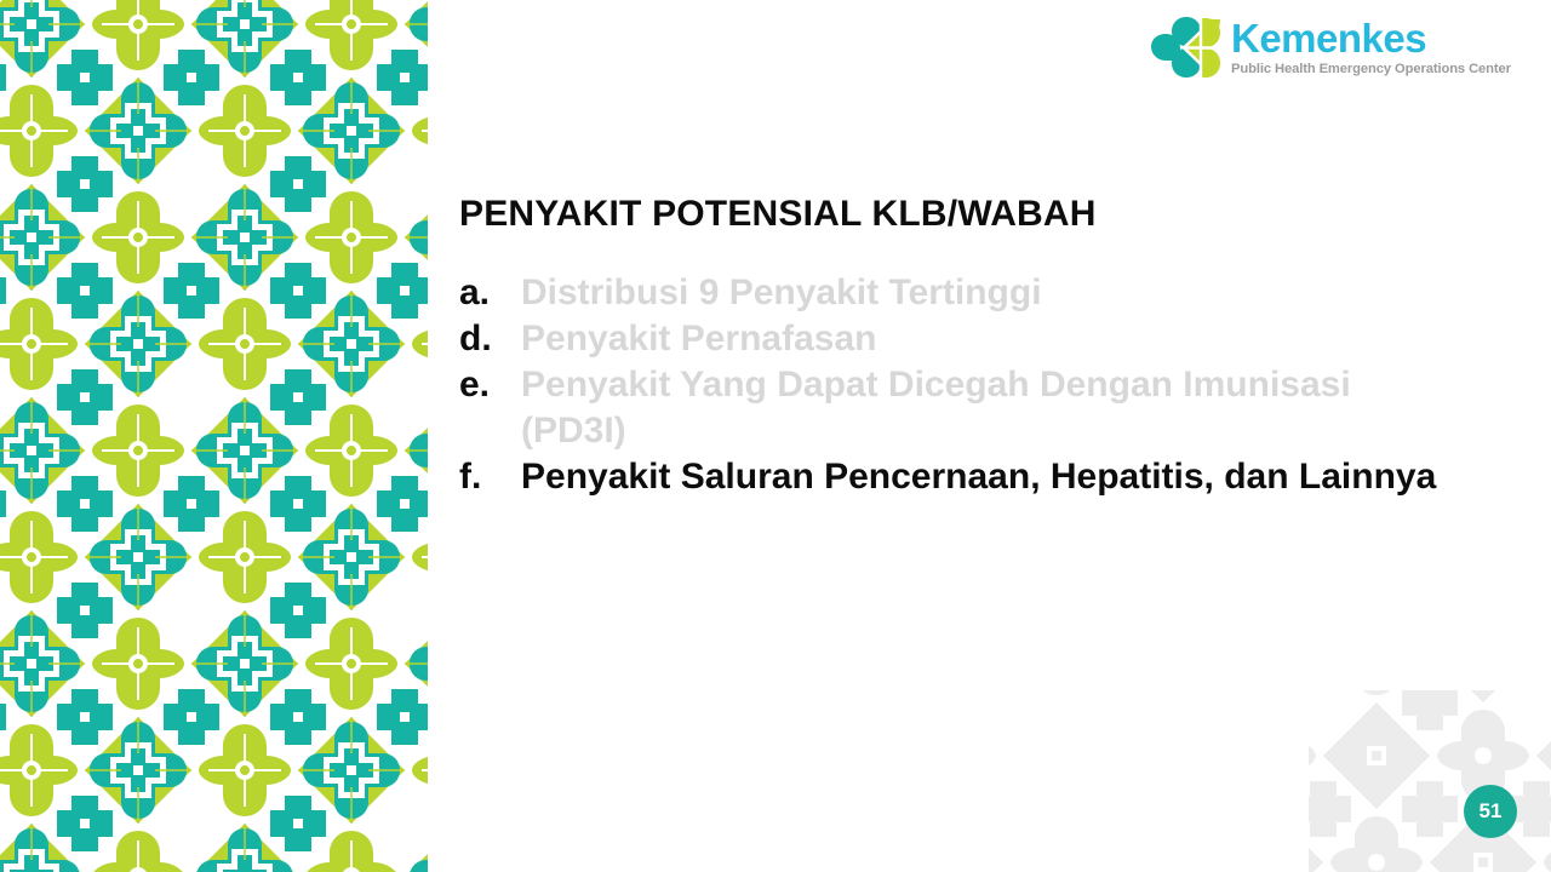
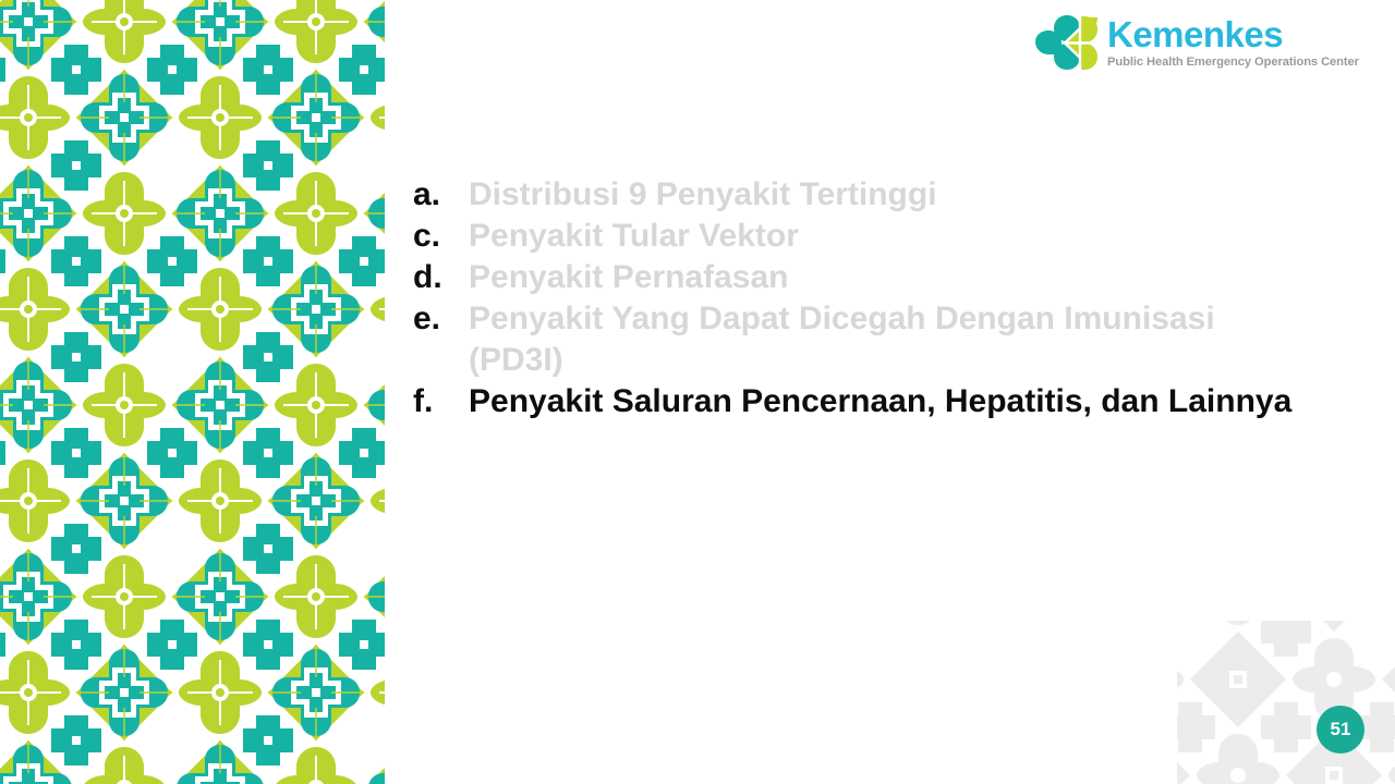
  Kemenkes
  Public Health Emergency Operations Center
- PENYAKIT POTENSIAL KLB/WABAH
  a.
  Distribusi 9 Penyakit Tertinggi
+ c.
+ Penyakit Tular Vektor
  d.
  Penyakit Pernafasan
  e.
  Penyakit Yang Dapat Dicegah Dengan Imunisasi (PD3I)
  f.
  Penyakit Saluran Pencernaan, Hepatitis, dan Lainnya
  51
